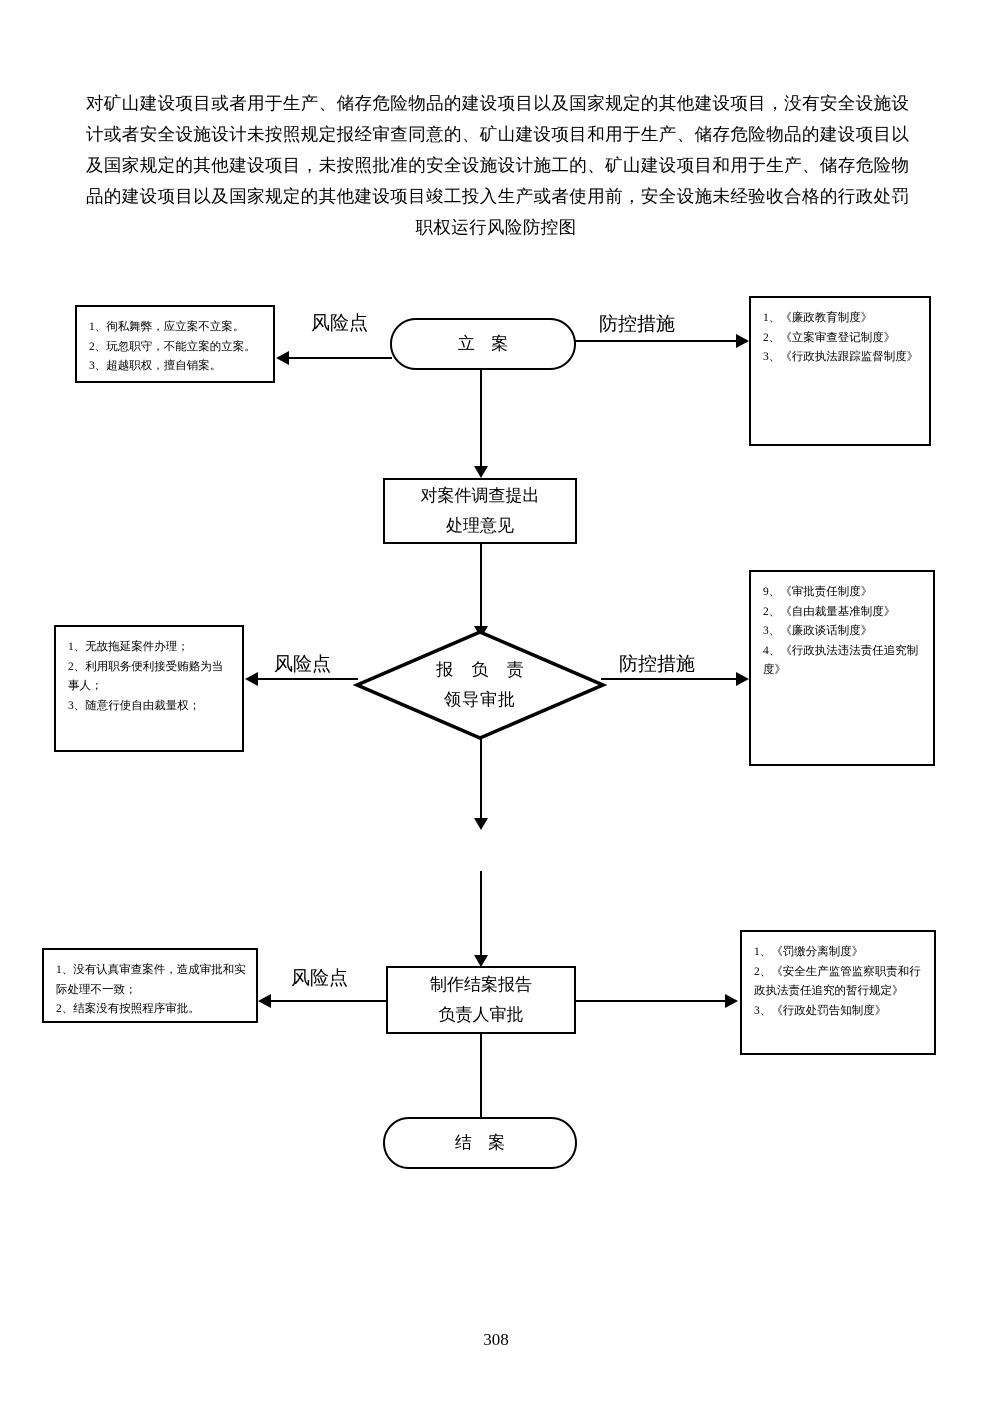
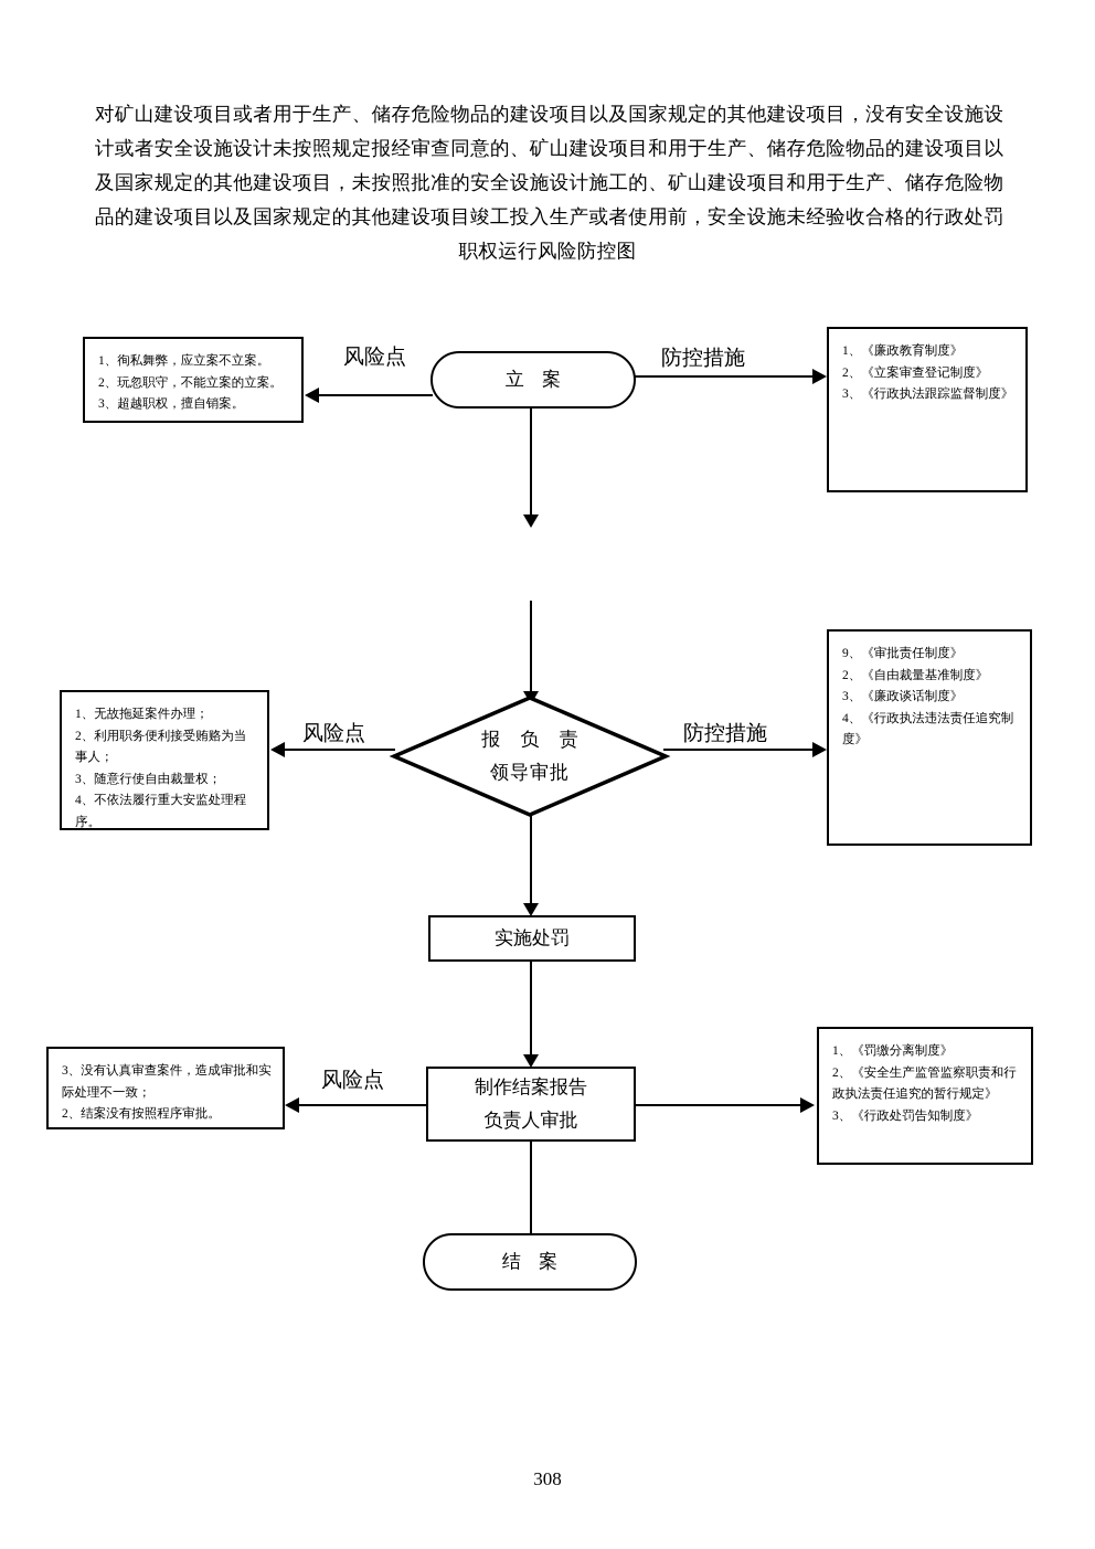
  对矿山建设项目或者用于生产、储存危险物品的建设项目以及国家规定的其他建设项目，没有安全设施设
  计或者安全设施设计未按照规定报经审查同意的、矿山建设项目和用于生产、储存危险物品的建设项目以
  及国家规定的其他建设项目，未按照批准的安全设施设计施工的、矿山建设项目和用于生产、储存危险物
  品的建设项目以及国家规定的其他建设项目竣工投入生产或者使用前，安全设施未经验收合格的行政处罚
  职权运行风险防控图
  1、徇私舞弊，应立案不立案。
  2、玩忽职守，不能立案的立案。
  3、超越职权，擅自销案。
  1、《廉政教育制度》
  2、《立案审查登记制度》
  3、《行政执法跟踪监督制度》
  立 案
  风险点
  防控措施
- 对案件调查提出
- 处理意见
  1、无故拖延案件办理；
  2、利用职务便利接受贿赂为当事人；
  3、随意行使自由裁量权；
+ 4、不依法履行重大安监处理程序。
  9、《审批责任制度》
  2、《自由裁量基准制度》
  3、《廉政谈话制度》
  4、《行政执法违法责任追究制度》
  报 负 责
  领导审批
  风险点
  防控措施
+ 实施处罚
- 1、没有认真审查案件，造成审批和实际处理不一致；
+ 3、没有认真审查案件，造成审批和实际处理不一致；
  2、结案没有按照程序审批。
  1、《罚缴分离制度》
  2、《安全生产监管监察职责和行政执法责任追究的暂行规定》
  3、《行政处罚告知制度》
  制作结案报告
  负责人审批
  风险点
  结 案
  308
